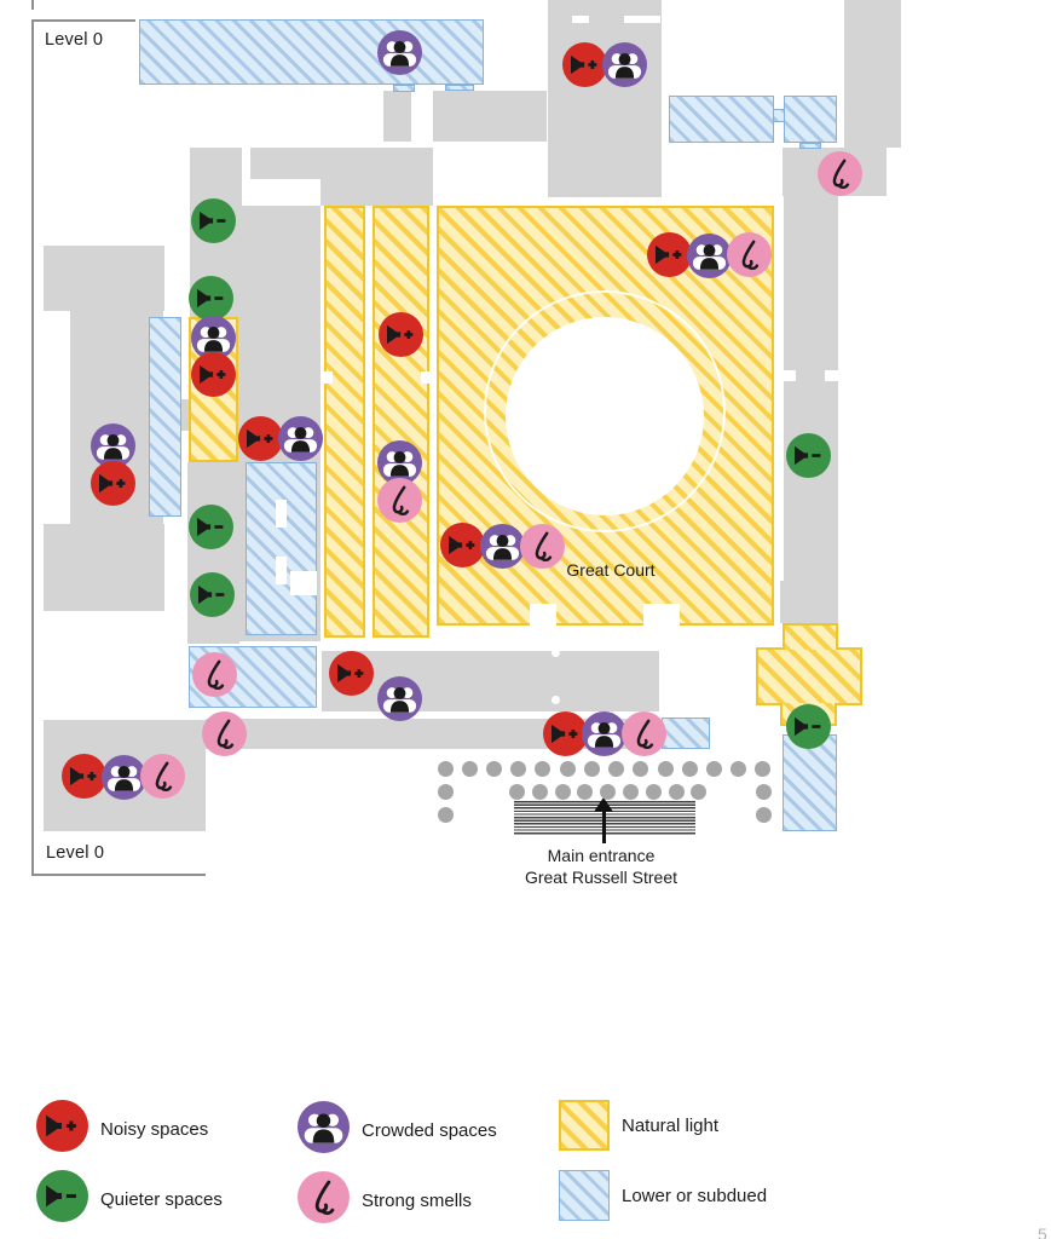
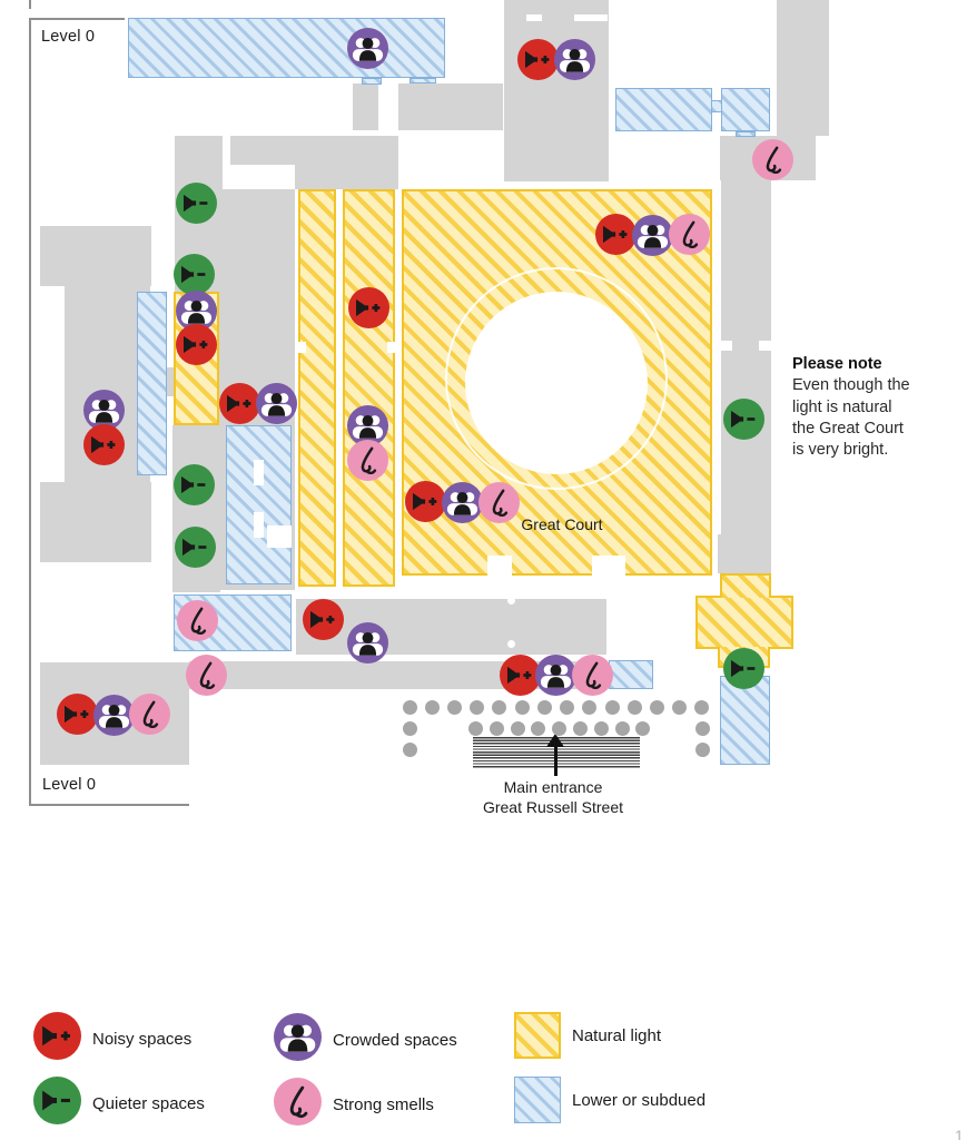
  Level 0
  Level 0
  Great Court
  Main entrance
  Great Russell Street
+ Please note
+ Even though the
+ light is natural
+ the Great Court
+ is very bright.
  Noisy spaces
  Quieter spaces
  Crowded spaces
  Strong smells
  Natural light
  Lower or subdued
- 5
+ 1
